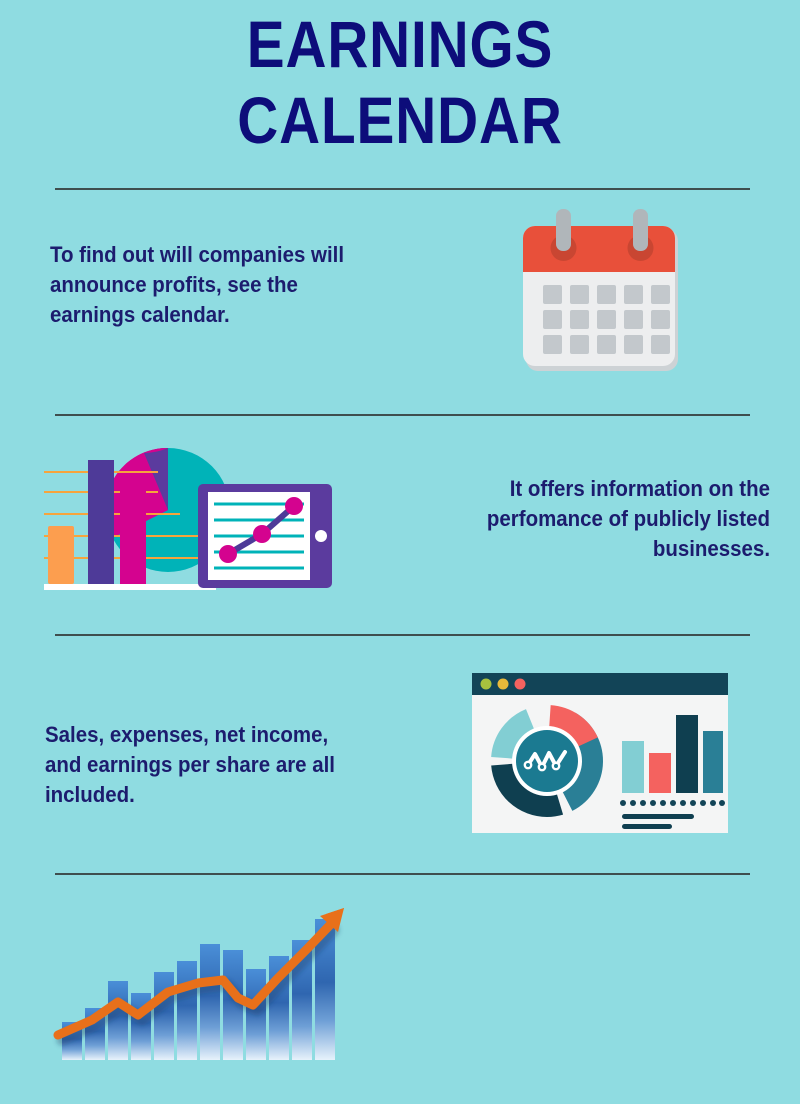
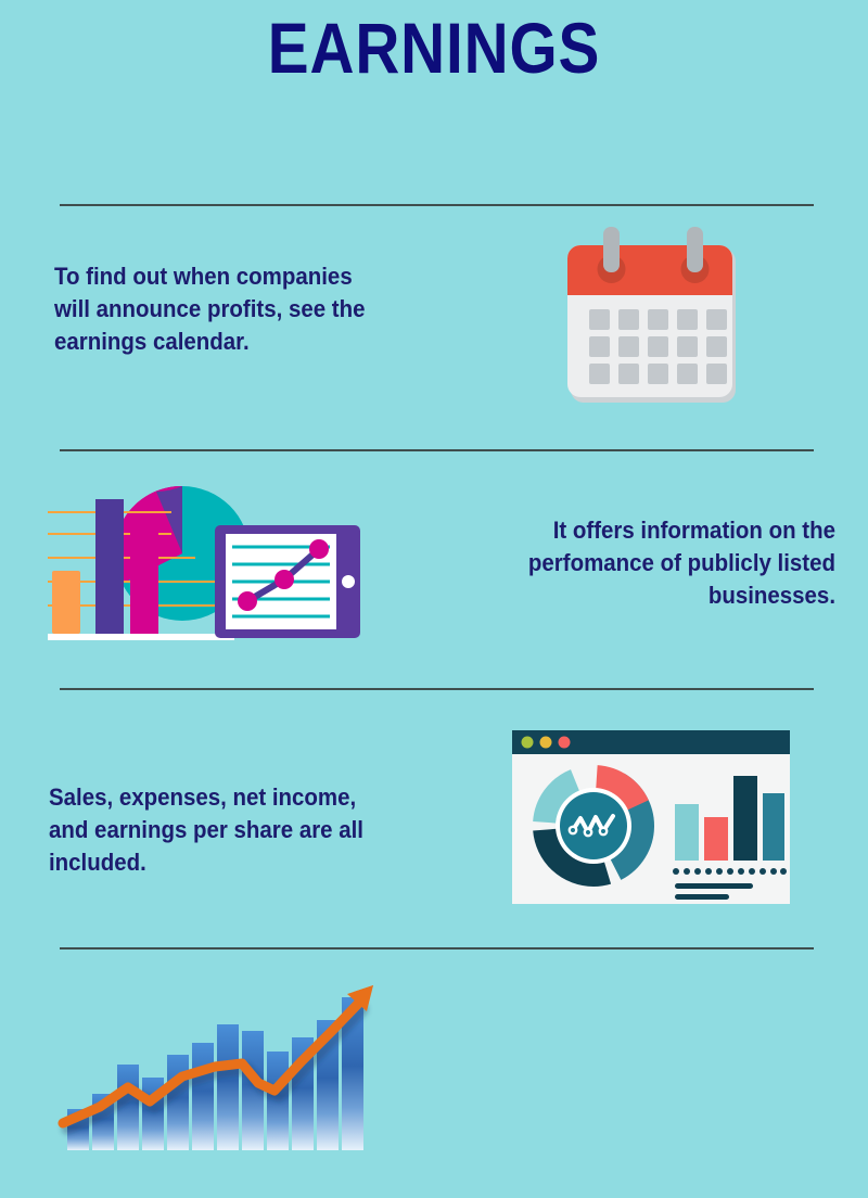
  EARNINGS
- CALENDAR
- To find out will companies will announce profits, see the earnings calendar.
+ To find out when companies will announce profits, see the earnings calendar.
  It offers information on the perfomance of publicly listed businesses.
  Sales, expenses, net income, and earnings per share are all included.
